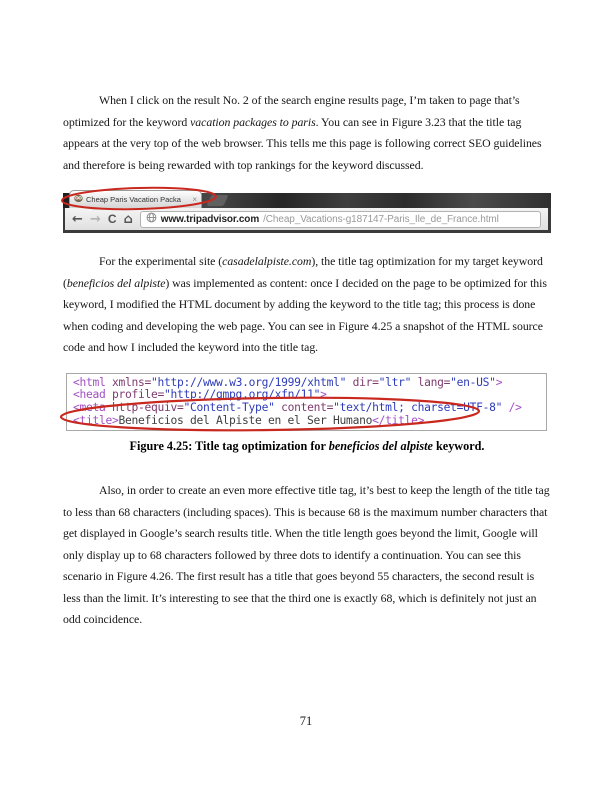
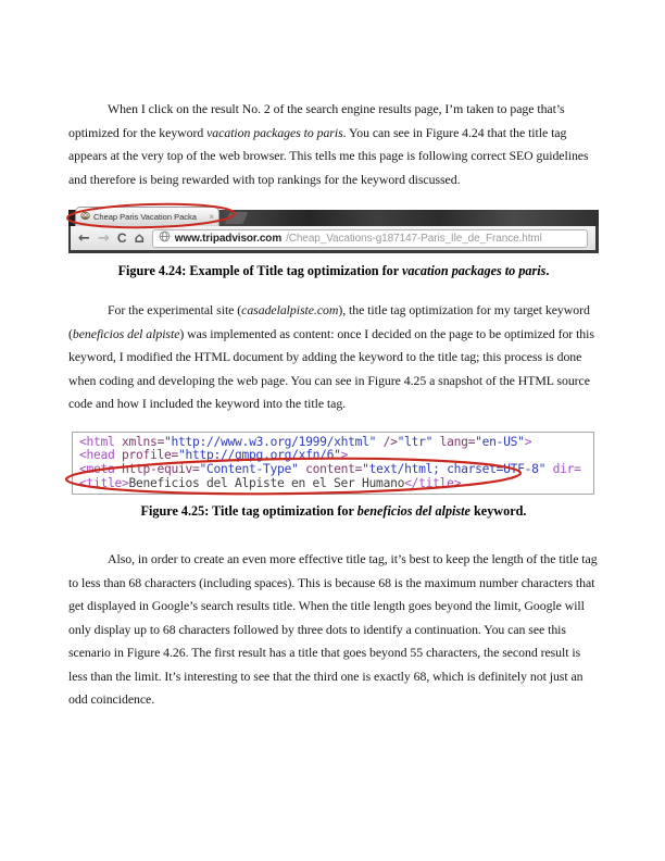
- When I click on the result No. 2 of the search engine results page, I’m taken to page that’s optimized for the keyword vacation packages to paris. You can see in Figure 3.23 that the title tag appears at the very top of the web browser. This tells me this page is following correct SEO guidelines and therefore is being rewarded with top rankings for the keyword discussed.
+ When I click on the result No. 2 of the search engine results page, I’m taken to page that’s optimized for the keyword vacation packages to paris. You can see in Figure 4.24 that the title tag appears at the very top of the web browser. This tells me this page is following correct SEO guidelines and therefore is being rewarded with top rankings for the keyword discussed.
  Cheap Paris Vacation Packa
  ×
  ←
  →
  C
  ⌂
  www.tripadvisor.com
  /Cheap_Vacations-g187147-Paris_Ile_de_France.html
+ Figure 4.24: Example of Title tag optimization for vacation packages to paris.
  For the experimental site (casadelalpiste.com), the title tag optimization for my target keyword (beneficios del alpiste) was implemented as content: once I decided on the page to be optimized for this keyword, I modified the HTML document by adding the keyword to the title tag; this process is done when coding and developing the web page. You can see in Figure 4.25 a snapshot of the HTML source code and how I included the keyword into the title tag.
- <html xmlns="http://www.w3.org/1999/xhtml" dir="ltr" lang="en-US">
+ <html xmlns="http://www.w3.org/1999/xhtml" />"ltr" lang="en-US">
- <head profile="http://gmpg.org/xfn/11">
+ <head profile="http://gmpg.org/xfn/6">
- <ma http-equiv="Content-Type" content="text/html; charset=UF-8" />
+ <ma http-equiv="Content-Type" content="text/html; charset=UF-8" dir=
  <title>Beneficios del Alpiste en el Ser Humano</title>
  Figure 4.25: Title tag optimization for beneficios del alpiste keyword.
  Also, in order to create an even more effective title tag, it’s best to keep the length of the title tag to less than 68 characters (including spaces). This is because 68 is the maximum number characters that get displayed in Google’s search results title. When the title length goes beyond the limit, Google will only display up to 68 characters followed by three dots to identify a continuation. You can see this scenario in Figure 4.26. The first result has a title that goes beyond 55 characters, the second result is less than the limit. It’s interesting to see that the third one is exactly 68, which is definitely not just an odd coincidence.
- 71
